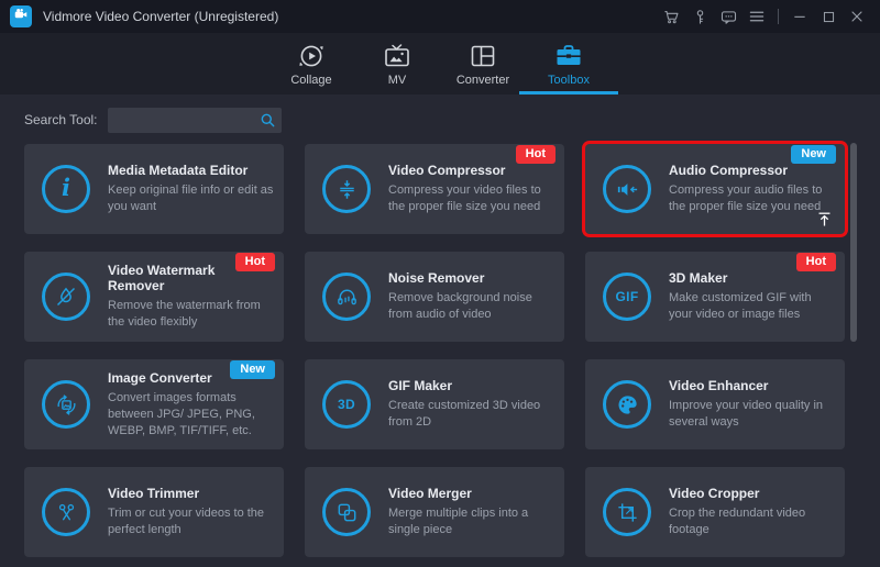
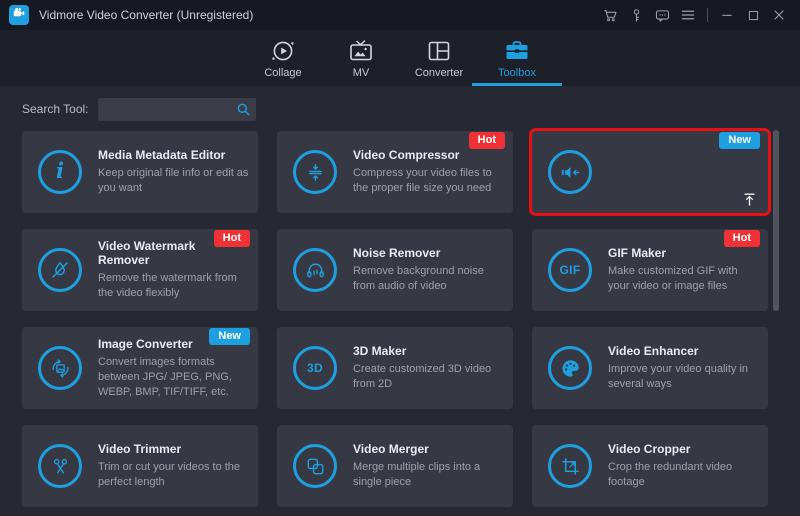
  Vidmore Video Converter (Unregistered)
  Collage
  MV
  Converter
  Toolbox
  Search Tool:
  i
  Media Metadata Editor
  Keep original file info or edit as you want
  Video Compressor
  Compress your video files to the proper file size you need
  Hot
- Audio Compressor
- Compress your audio files to the proper file size you need
  New
  Video Watermark Remover
  Remove the watermark from the video flexibly
  Hot
  Noise Remover
  Remove background noise from audio of video
  GIF
- 3D Maker
+ GIF Maker
  Make customized GIF with your video or image files
  Hot
  Image Converter
  Convert images formats between JPG/ JPEG, PNG, WEBP, BMP, TIF/TIFF, etc.
  New
  3D
- GIF Maker
+ 3D Maker
  Create customized 3D video from 2D
  Video Enhancer
  Improve your video quality in several ways
  Video Trimmer
  Trim or cut your videos to the perfect length
  Video Merger
  Merge multiple clips into a single piece
  Video Cropper
  Crop the redundant video footage
